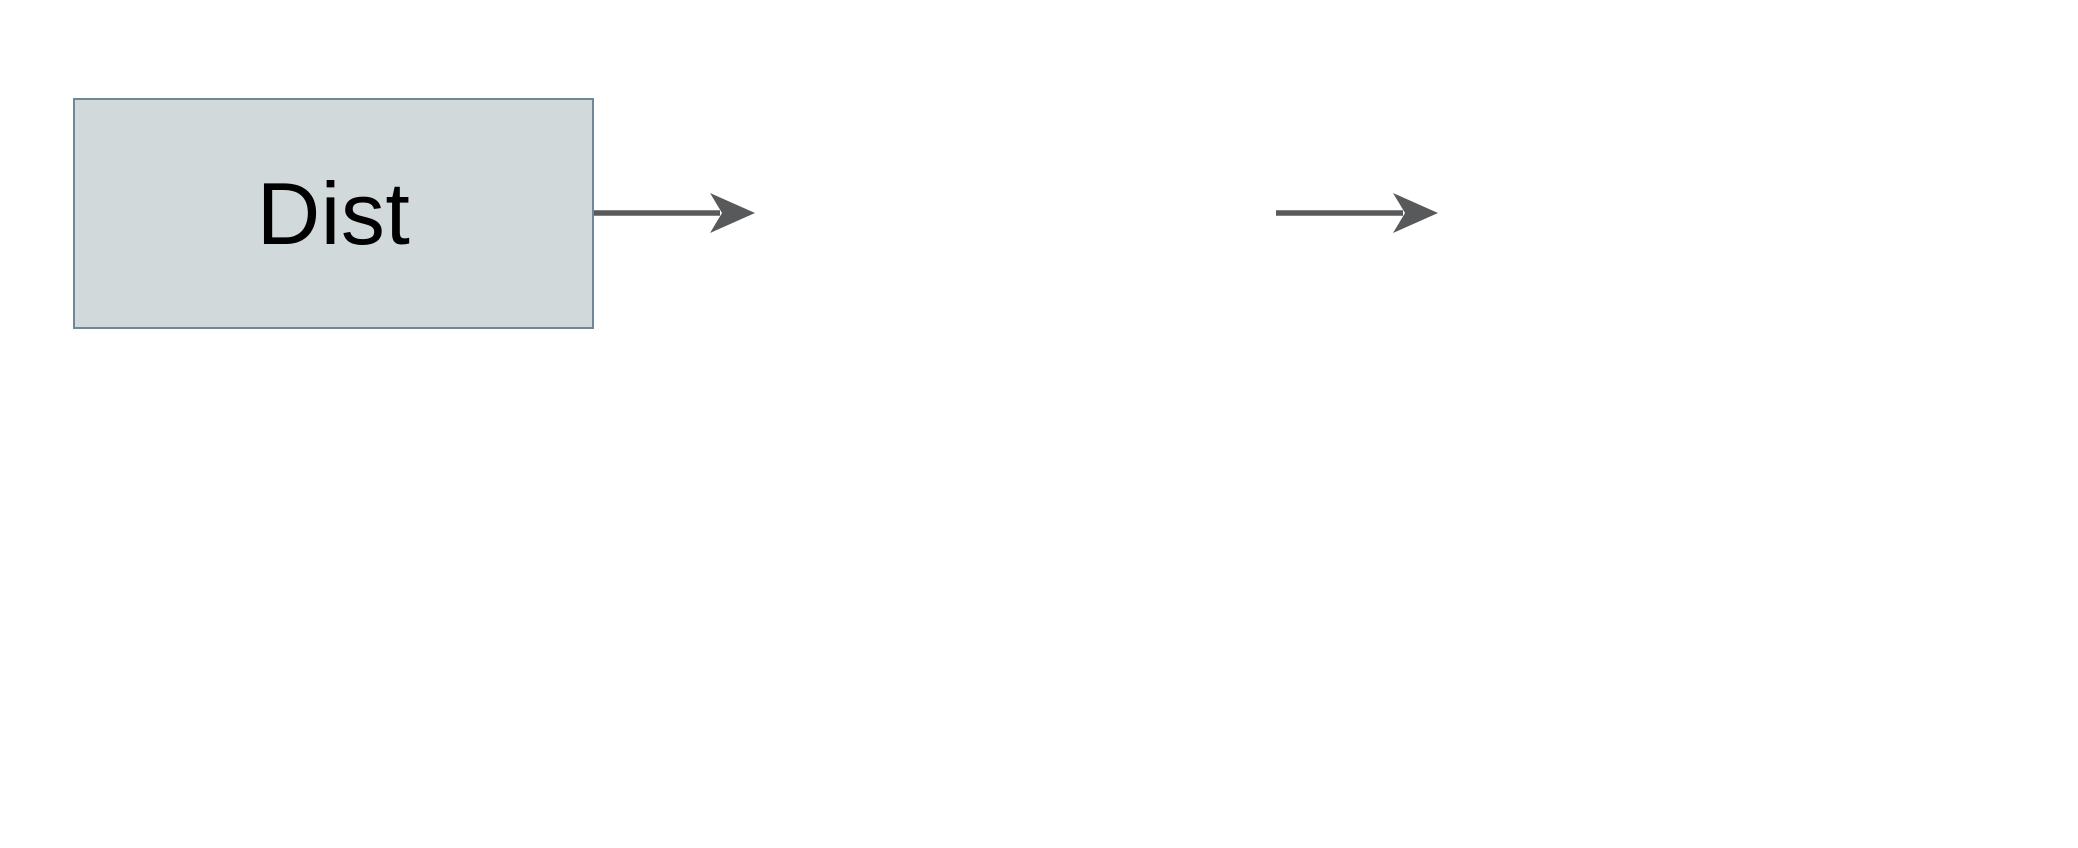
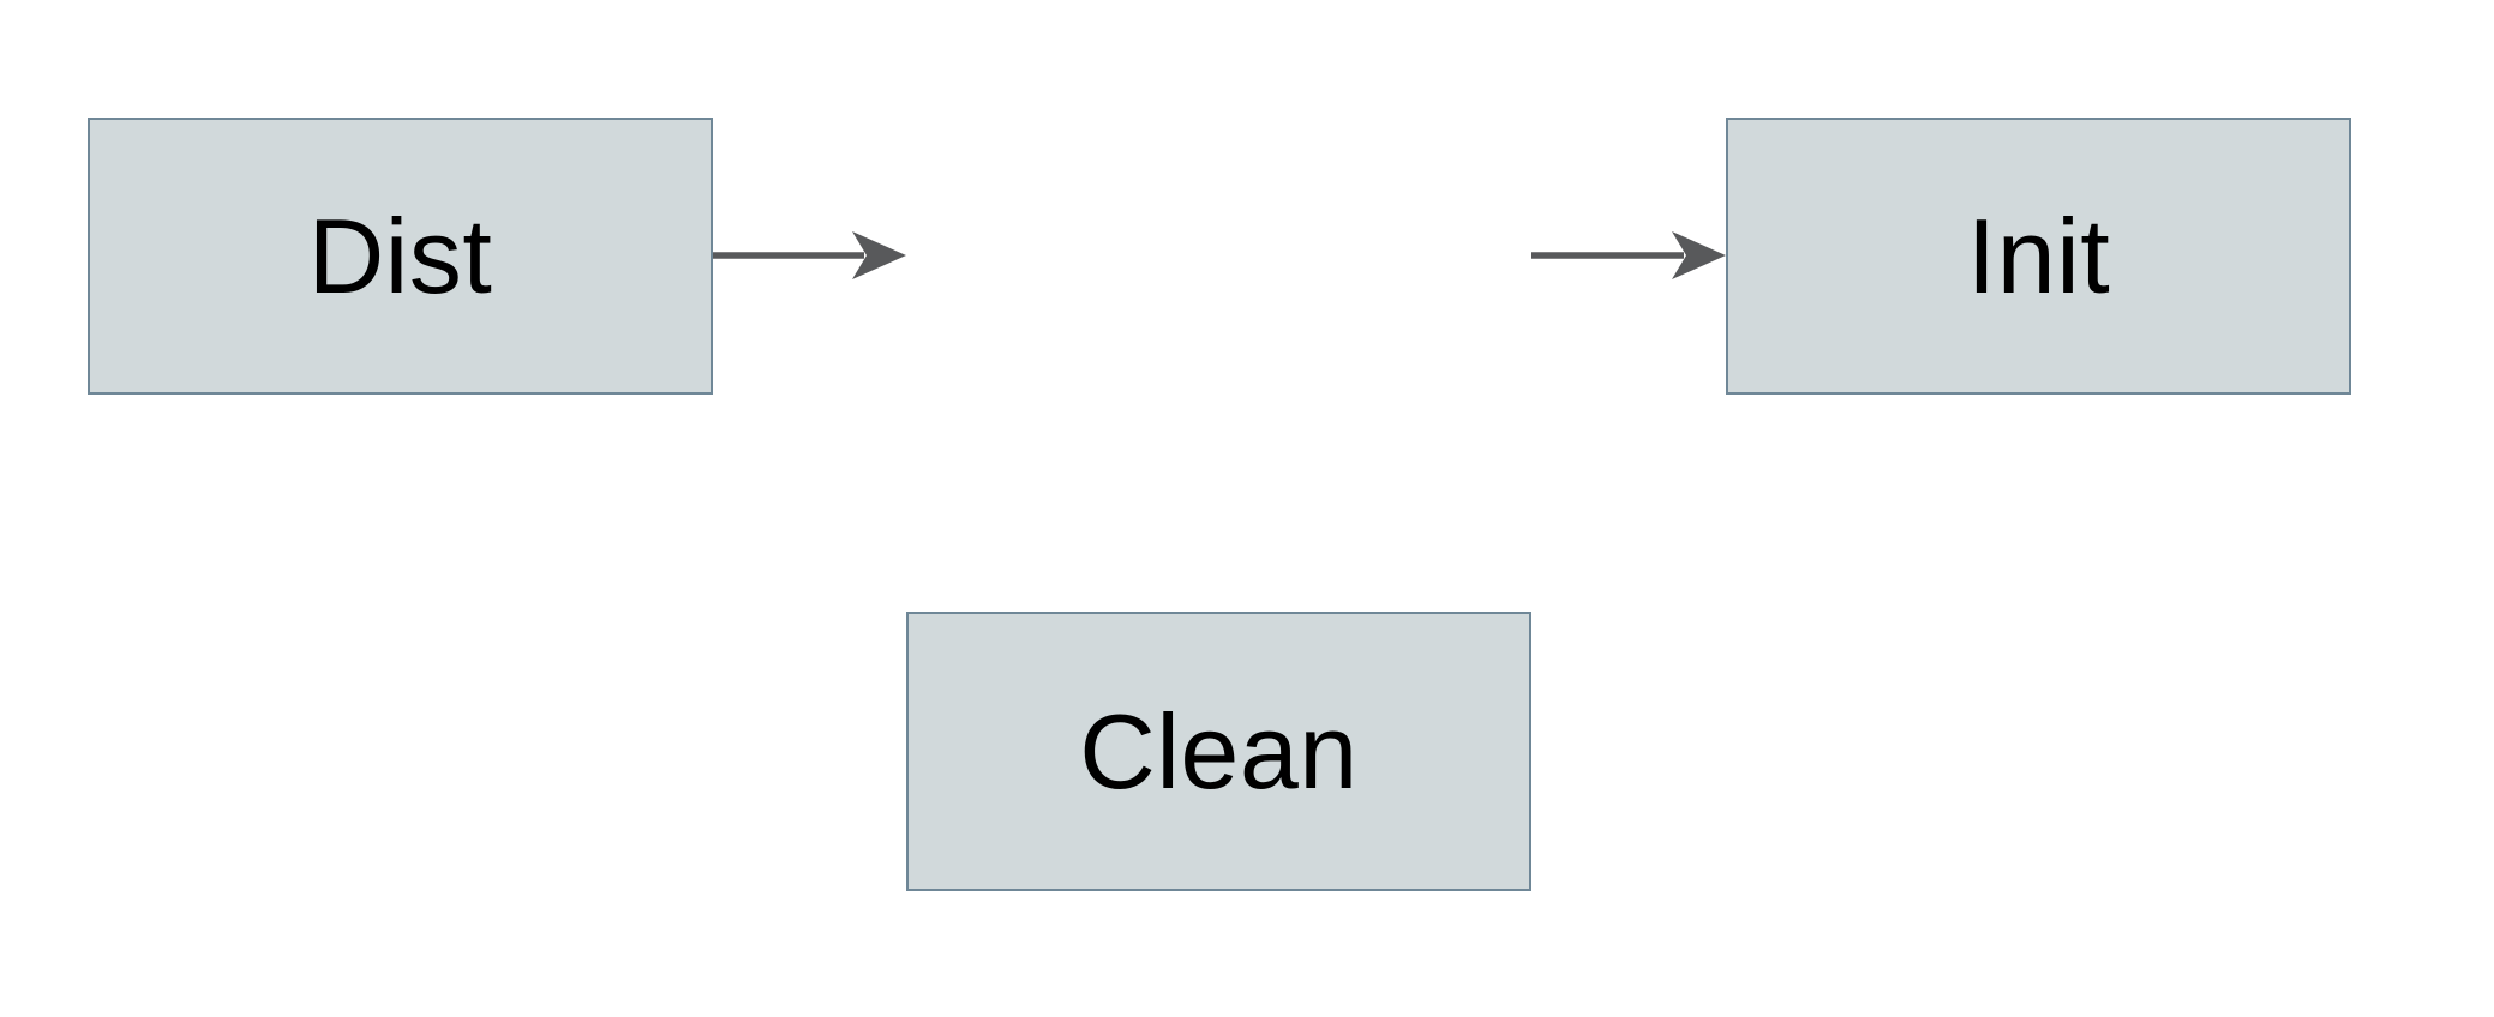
  Dist
+ Init
+ Clean
